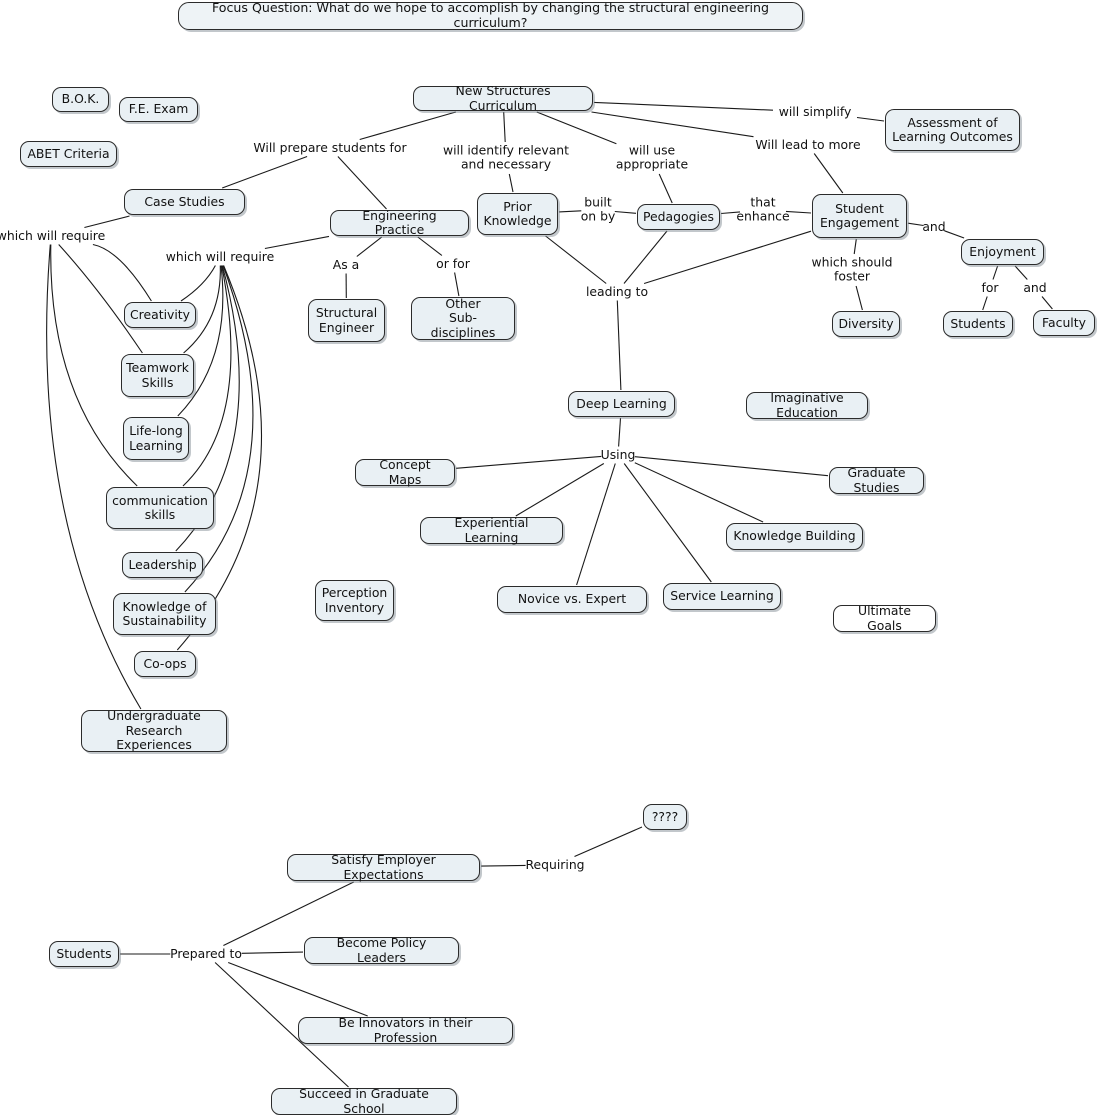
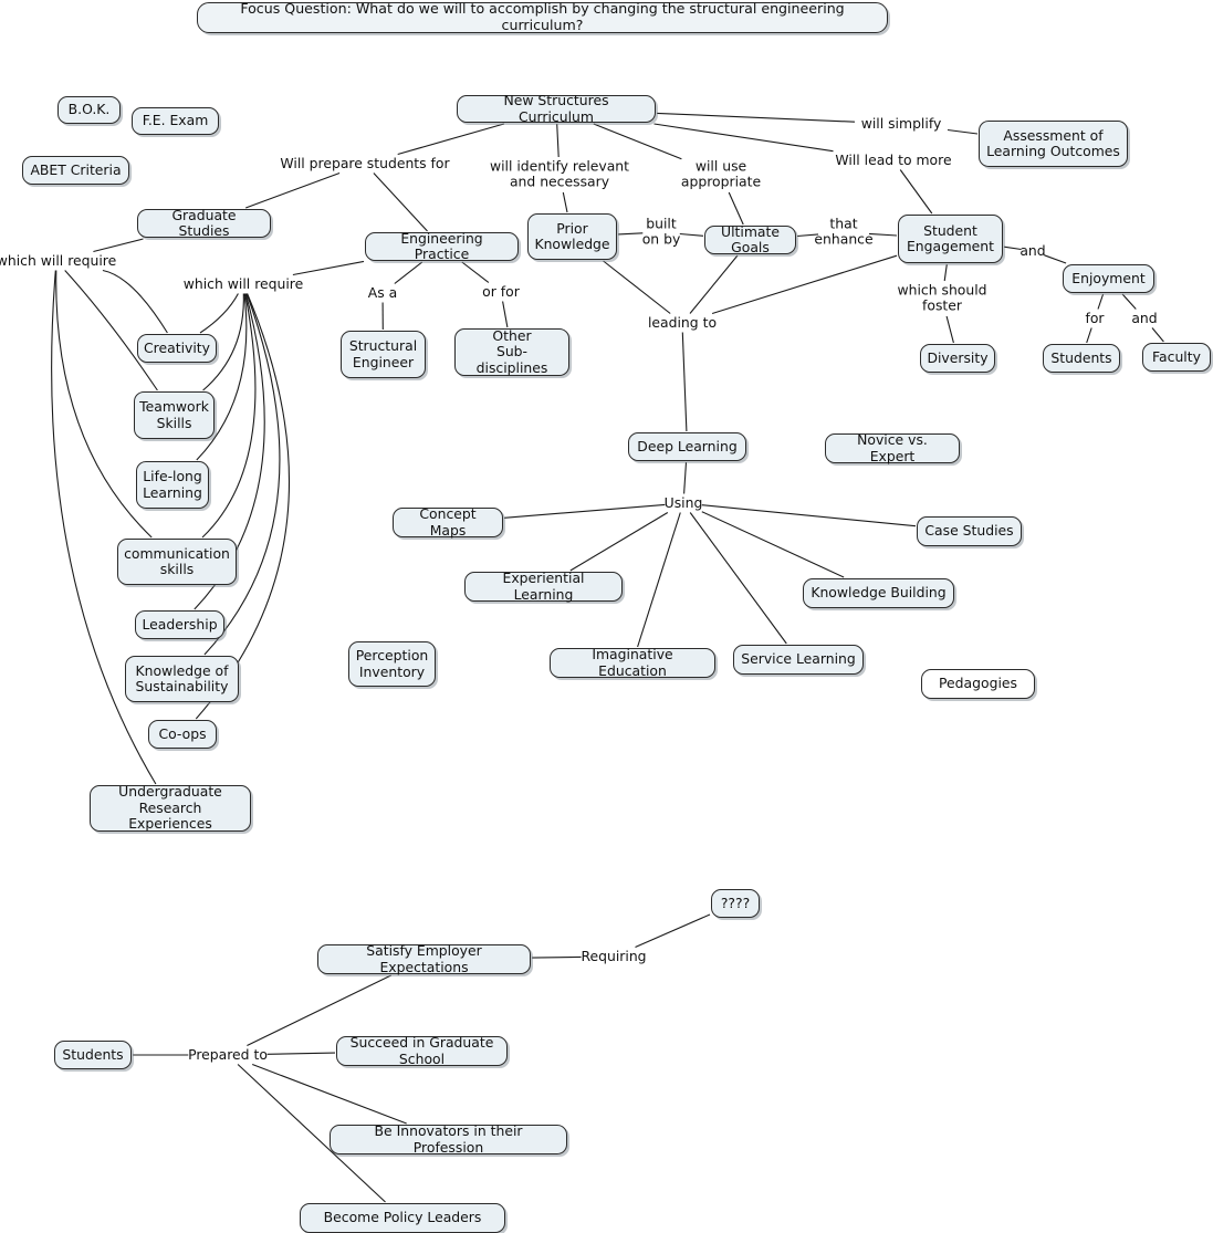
- Focus Question: What do we hope to accomplish by changing the structural engineering curriculum?
+ Focus Question: What do we will to accomplish by changing the structural engineering curriculum?
  B.O.K.
  F.E. Exam
  ABET Criteria
  New Structures Curriculum
  Assessment of
  Learning Outcomes
- Case Studies
+ Graduate Studies
  Engineering Practice
  Prior
  Knowledge
- Pedagogies
+ Ultimate Goals
  Student
  Engagement
  Enjoyment
  Creativity
  Structural
  Engineer
  Other
  Sub-disciplines
  Diversity
  Students
  Faculty
  Teamwork
  Skills
  Deep Learning
- Imaginative Education
+ Novice vs. Expert
  Life-long
  Learning
  Concept Maps
- Graduate Studies
+ Case Studies
  communication
  skills
  Experiential Learning
  Knowledge Building
  Leadership
  Perception
  Inventory
- Novice vs. Expert
+ Imaginative Education
  Service Learning
  Knowledge of
  Sustainability
- Ultimate Goals
+ Pedagogies
  Co-ops
  Undergraduate
  Research Experiences
  ????
  Satisfy Employer Expectations
  Students
- Become Policy Leaders
+ Succeed in Graduate School
  Be Innovators in their Profession
- Succeed in Graduate School
+ Become Policy Leaders
  Will prepare students for
  will identify relevant
  and necessary
  will use
  appropriate
  will simplify
  Will lead to more
  which will require
  which will require
  As a
  or for
  built
  on by
  that
  enhance
  and
  which should
  foster
  for
  and
  leading to
  Using
  Requiring
  Prepared to
